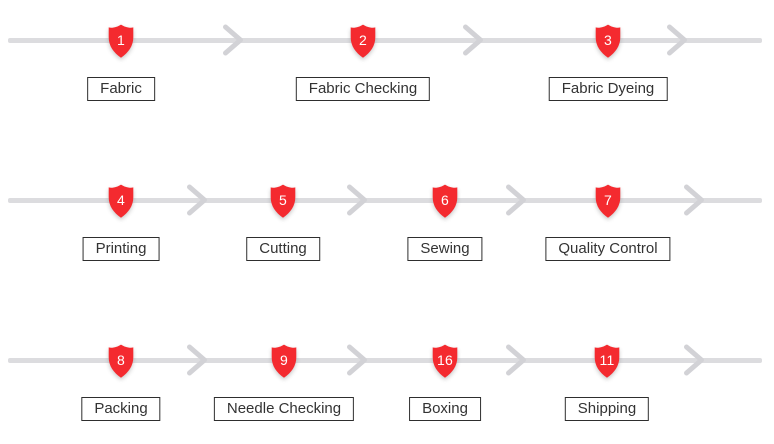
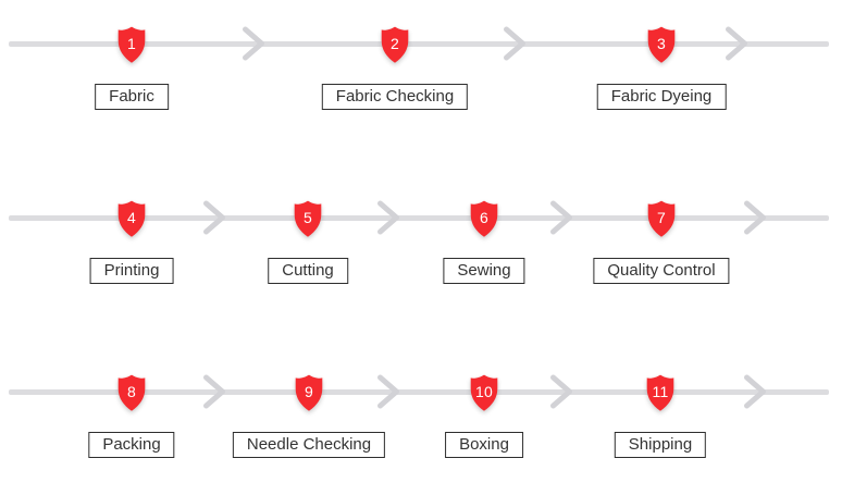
  1
  Fabric
  2
  Fabric Checking
  3
  Fabric Dyeing
  4
  Printing
  5
  Cutting
  6
  Sewing
  7
  Quality Control
  8
  Packing
  9
  Needle Checking
- 16
+ 10
  Boxing
  11
  Shipping
